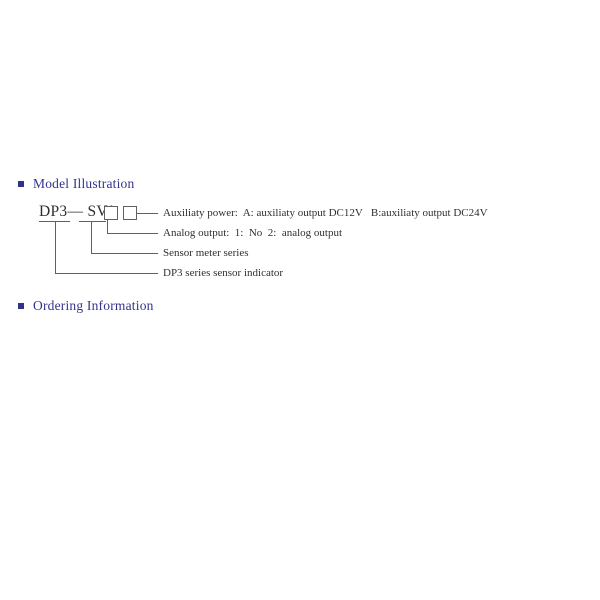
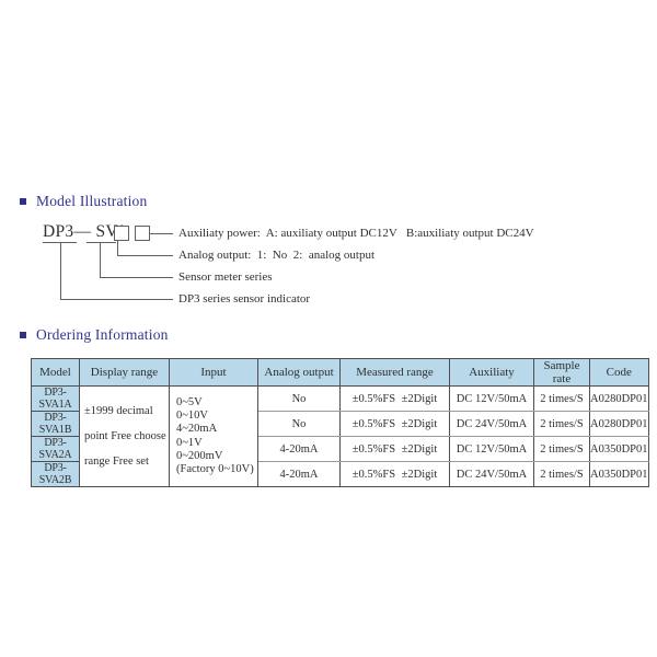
  Model Illustration
  DP3— SV
  Auxiliaty power: A: auxiliaty output DC12V B:auxiliaty output DC24V
  Analog output: 1: No 2: analog output
  Sensor meter series
  DP3 series sensor indicator
  Ordering Information
+ Model	Display range	Input	Analog output	Measured range	Auxiliaty	Sample rate	Code
+ DP3-SVA1A	±1999 decimal point Free choose range Free set	0~5V 0~10V 4~20mA 0~1V 0~200mV (Factory 0~10V)	No	±0.5%FS ±2Digit	DC 12V/50mA	2 times/S	A0280DP01
+ DP3-SVA1B	No	±0.5%FS ±2Digit	DC 24V/50mA	2 times/S	A0280DP01
+ DP3-SVA2A	4-20mA	±0.5%FS ±2Digit	DC 12V/50mA	2 times/S	A0350DP01
+ DP3-SVA2B	4-20mA	±0.5%FS ±2Digit	DC 24V/50mA	2 times/S	A0350DP01
